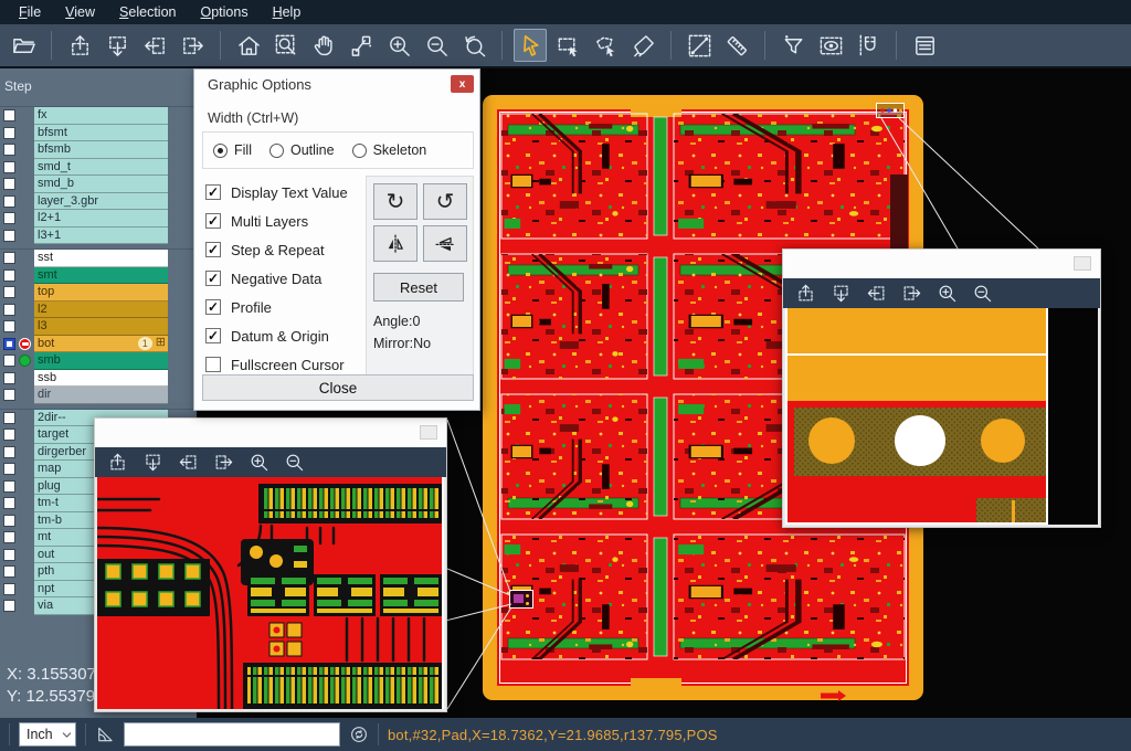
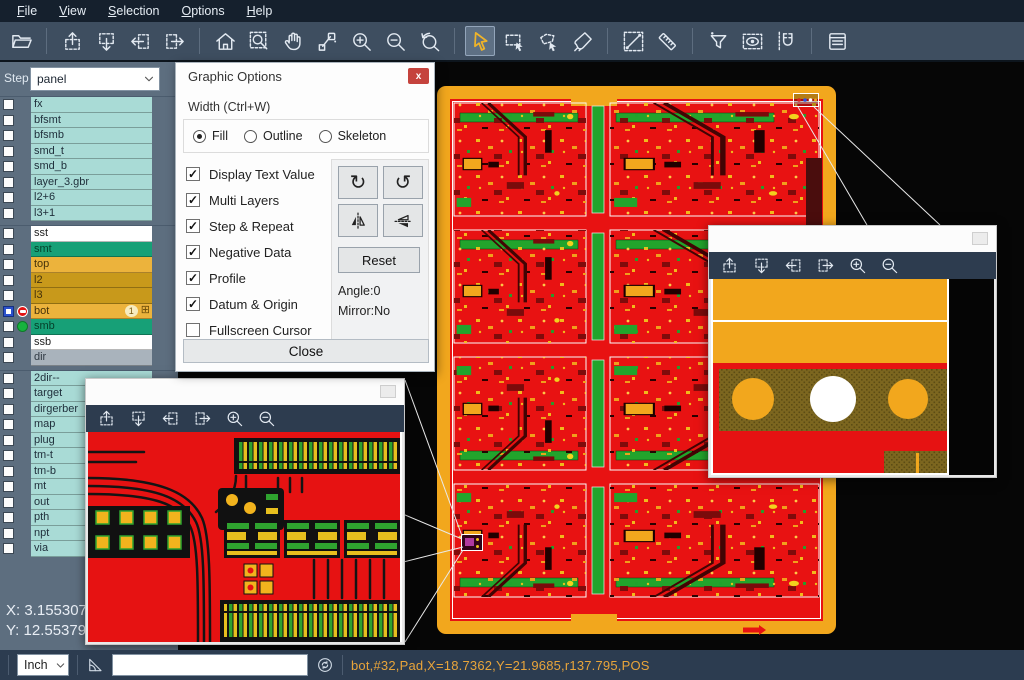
  File
  View
  Selection
  Options
  Help
  Step
+ panel
  fx
  bfsmt
  bfsmb
  smd_t
  smd_b
  layer_3.gbr
- l2+1
+ l2+6
  l3+1
  sst
  smt
  top
  l2
  l3
  bot
  1
  ⊞
  smb
  ssb
  dir
  2dir--
  target
  dirgerber
  map
  plug
  tm-t
  tm-b
  mt
  out
  pth
  npt
  via
  X: 3.155307
  Y: 12.55379
  Graphic Options
  x
  Width (Ctrl+W)
  Fill
  Outline
  Skeleton
  ✓
  Display Text Value
  ✓
  Multi Layers
  ✓
  Step & Repeat
  ✓
  Negative Data
  ✓
  Profile
  ✓
  Datum & Origin
  Fullscreen Cursor
  ↻
  ↺
  Reset
  Angle:0
  Mirror:No
  Close
  Inch
  bot,#32,Pad,X=18.7362,Y=21.9685,r137.795,POS
